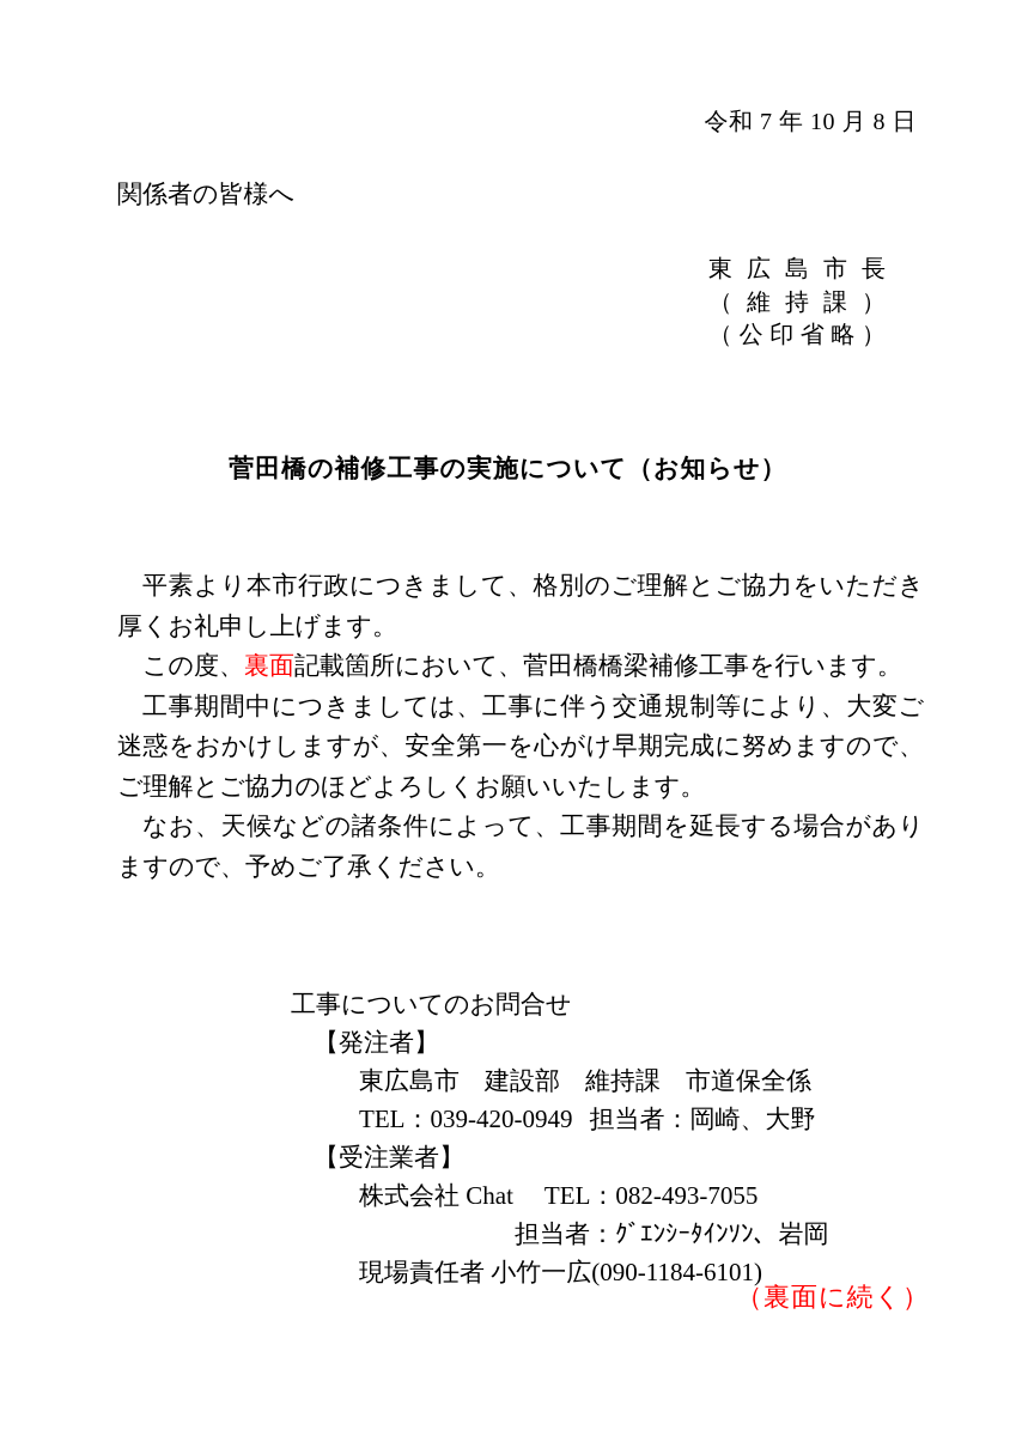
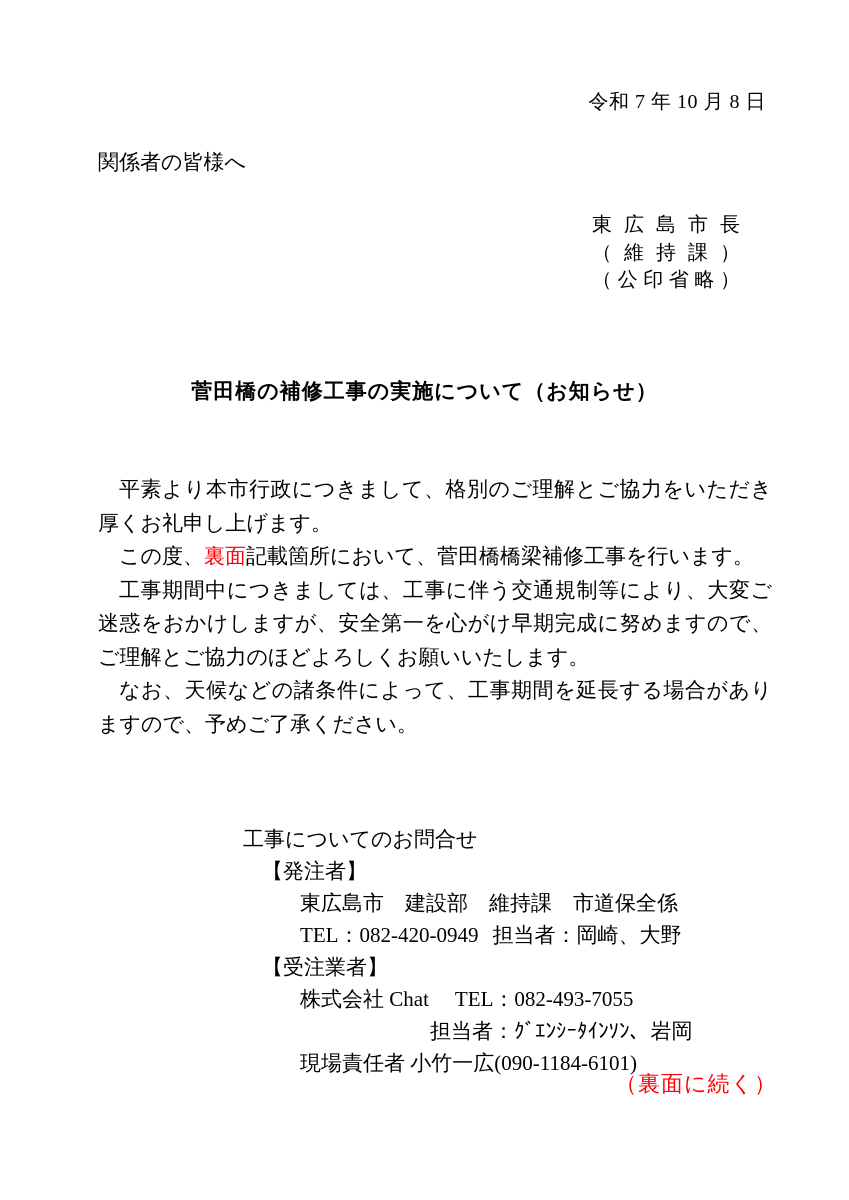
  令和 7 年 10 月 8 日
  関係者の皆様へ
  東広島市長
  （維持課）
  （公印省略）
  菅田橋の補修工事の実施について（お知らせ）
  平素より本市行政につきまして、格別のご理解とご協力をいただき厚くお礼申し上げます。
  この度、裏面記載箇所において、菅田橋橋梁補修工事を行います。
  工事期間中につきましては、工事に伴う交通規制等により、大変ご迷惑をおかけしますが、安全第一を心がけ早期完成に努めますので、ご理解とご協力のほどよろしくお願いいたします。
  なお、天候などの諸条件によって、工事期間を延長する場合がありますので、予めご了承ください。
  工事についてのお問合せ
  【発注者】
  東広島市 建設部 維持課 市道保全係
- TEL：039-420-0949 担当者：岡崎、大野
+ TEL：082-420-0949 担当者：岡崎、大野
  【受注業者】
  株式会社 Chat TEL：082-493-7055
  担当者：ｸﾞｴﾝｼｰﾀｲﾝｿﾝ、岩岡
  現場責任者 小竹一広(090-1184-6101)
  （裏面に続く）
